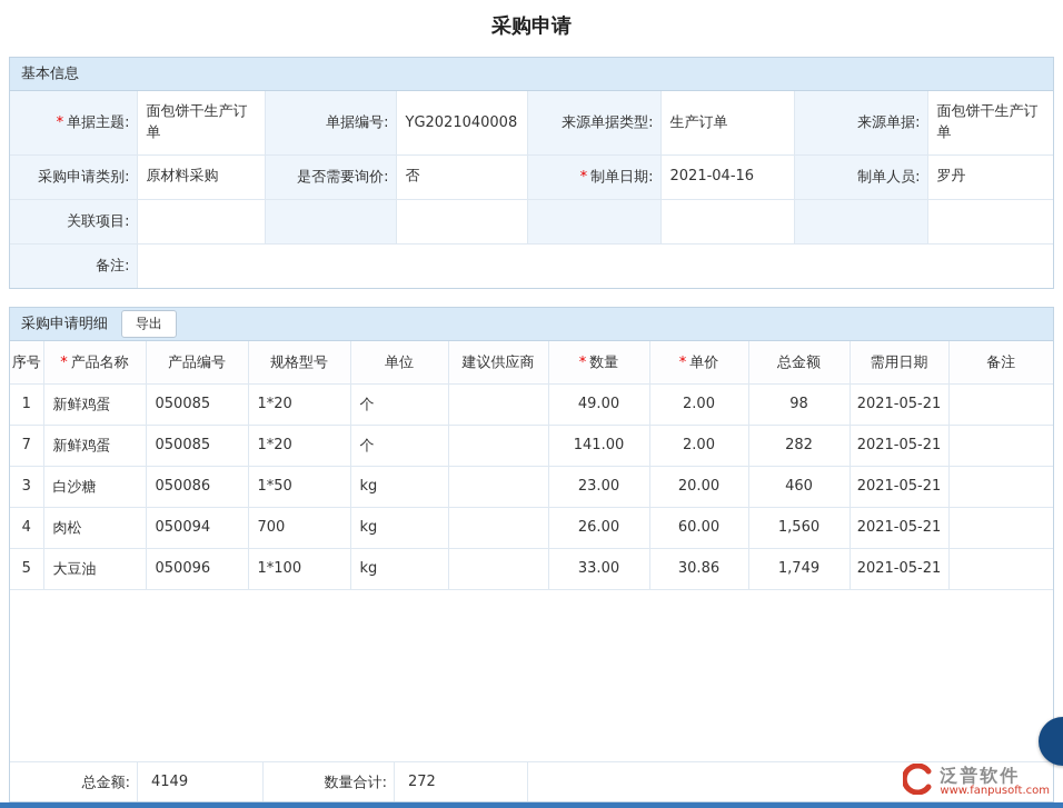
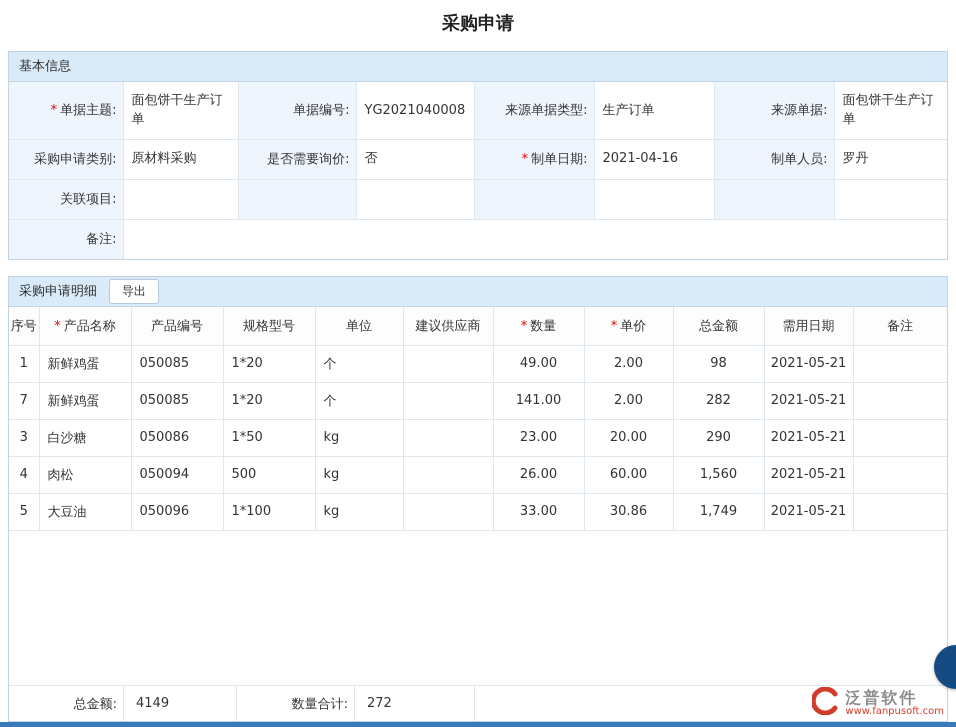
  采购申请
  基本信息
  * 单据主题:	面包饼干生产订单	单据编号:	YG2021040008	来源单据类型:	生产订单	来源单据:	面包饼干生产订单
  采购申请类别:	原材料采购	是否需要询价:	否	* 制单日期:	2021-04-16	制单人员:	罗丹
  关联项目:
  备注:
  采购申请明细
  导出
  序号	* 产品名称	产品编号	规格型号	单位	建议供应商	* 数量	* 单价	总金额	需用日期	备注
  1	新鲜鸡蛋	050085	1*20	个		49.00	2.00	98	2021-05-21
  7	新鲜鸡蛋	050085	1*20	个		141.00	2.00	282	2021-05-21
- 3	白沙糖	050086	1*50	kg		23.00	20.00	460	2021-05-21
+ 3	白沙糖	050086	1*50	kg		23.00	20.00	290	2021-05-21
- 4	肉松	050094	700	kg		26.00	60.00	1,560	2021-05-21
+ 4	肉松	050094	500	kg		26.00	60.00	1,560	2021-05-21
  5	大豆油	050096	1*100	kg		33.00	30.86	1,749	2021-05-21
  总金额:
  4149
  数量合计:
  272
  泛普软件
  www.fanpusoft.com
